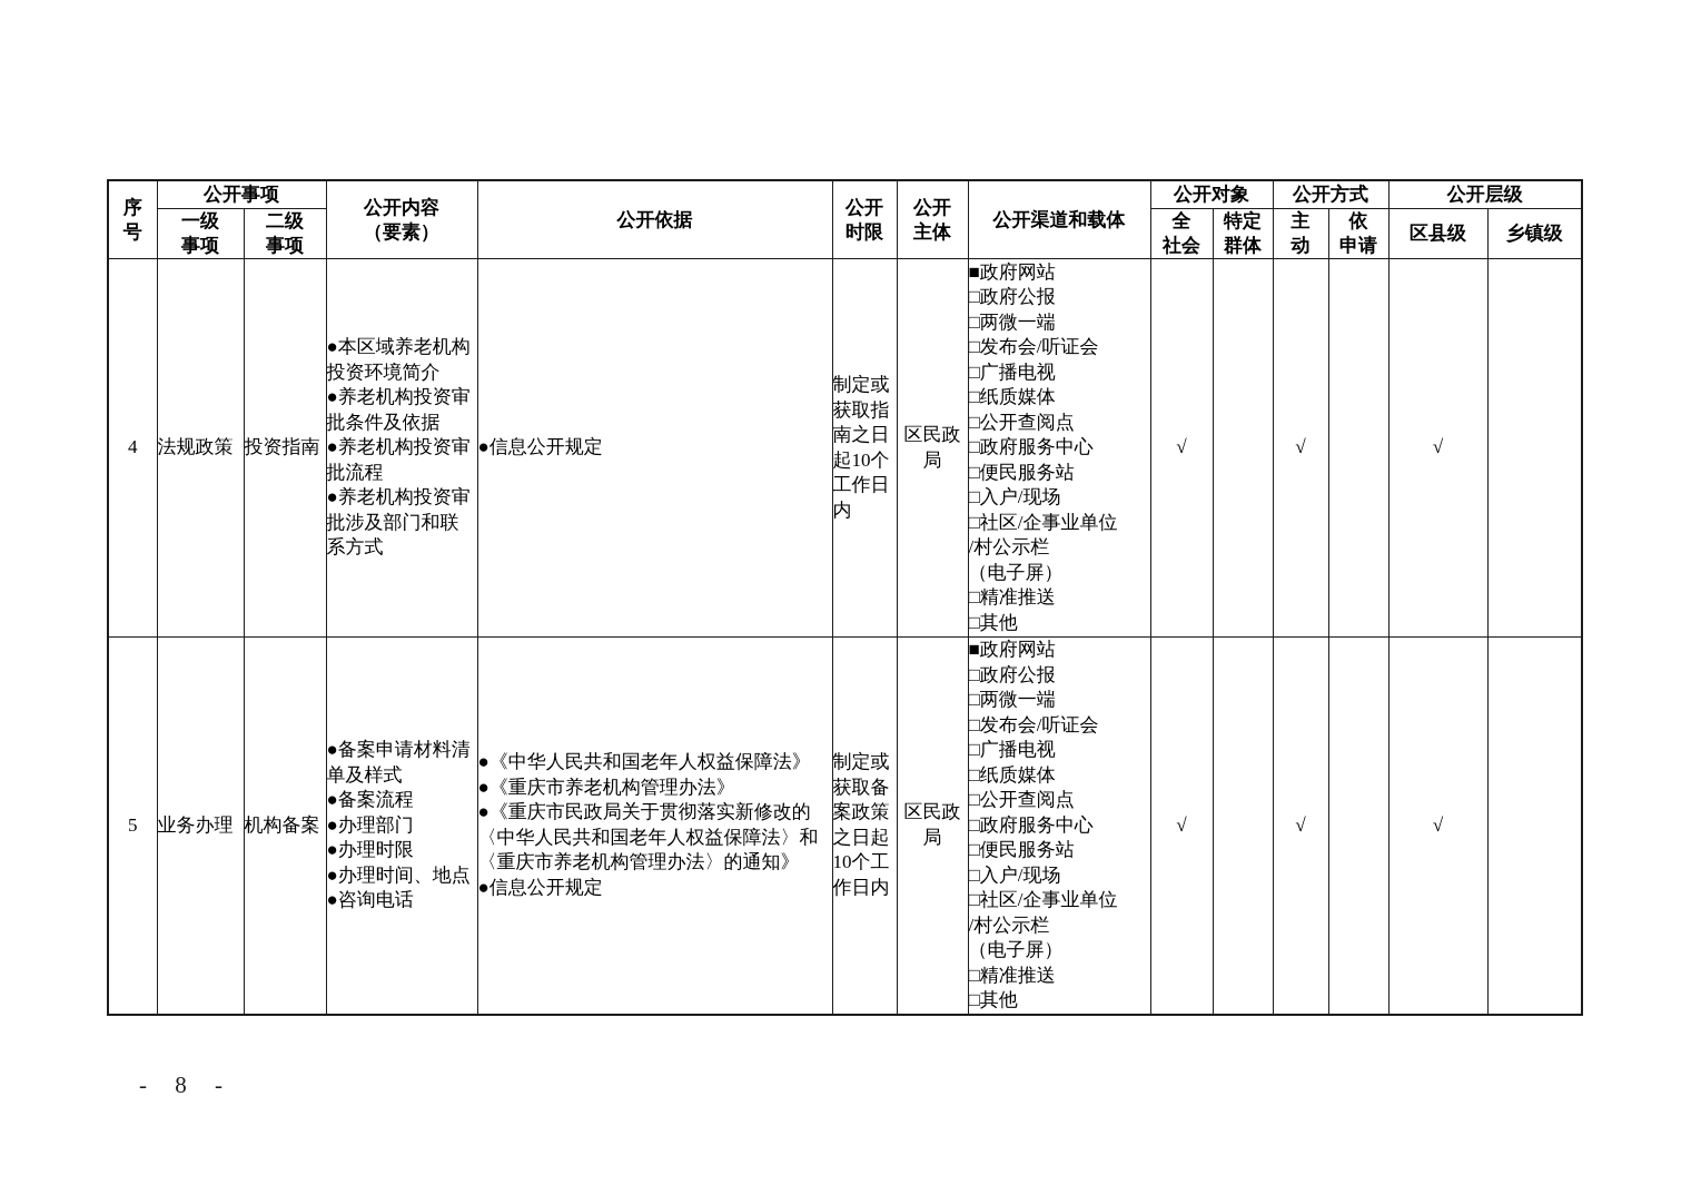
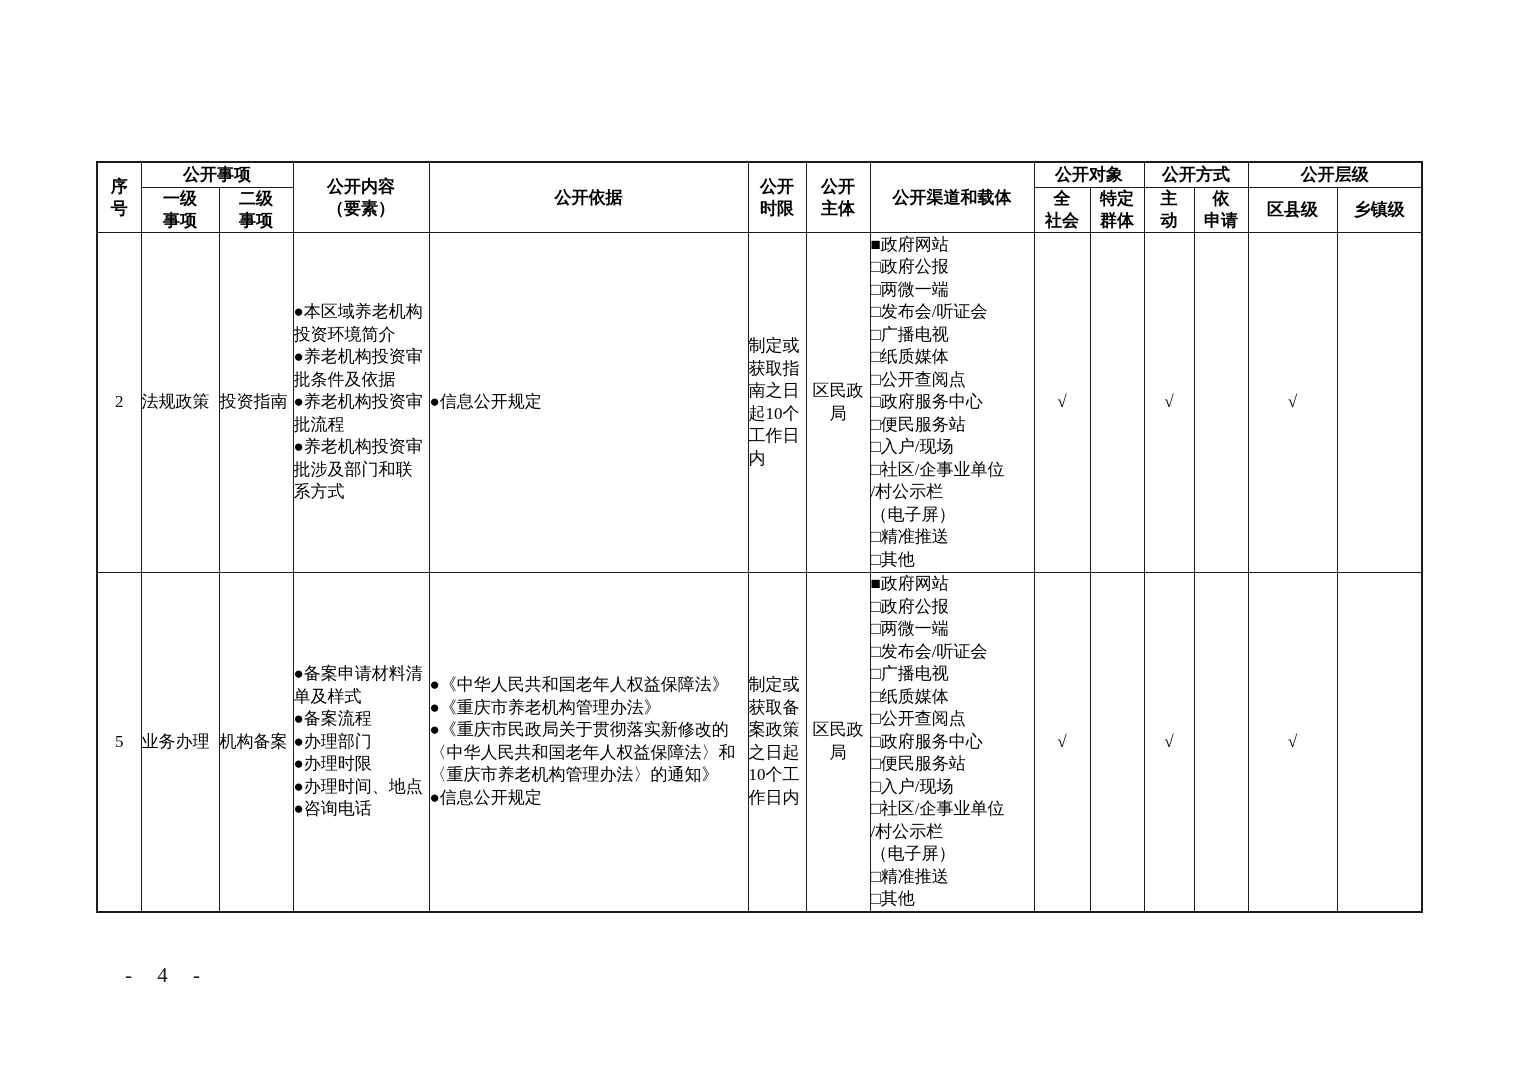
  序 号	公开事项	公开内容 （要素）	公开依据	公开 时限	公开 主体	公开渠道和载体	公开对象	公开方式	公开层级
  一级 事项	二级 事项	全 社会	特定 群体	主 动	依 申请	区县级	乡镇级
- 4	法规政策	投资指南	●本区域养老机构投资环境简介●养老机构投资审批条件及依据●养老机构投资审批流程●养老机构投资审批涉及部门和联系方式	●信息公开规定	制定或获取指南之日起10个工作日内	区民政局	■政府网站□政府公报□两微一端□发布会/听证会□广播电视□纸质媒体□公开查阅点□政府服务中心□便民服务站□入户/现场□社区/企事业单位 /村公示栏 （电子屏）□精准推送□其他	√		√		√
+ 2	法规政策	投资指南	●本区域养老机构投资环境简介●养老机构投资审批条件及依据●养老机构投资审批流程●养老机构投资审批涉及部门和联系方式	●信息公开规定	制定或获取指南之日起10个工作日内	区民政局	■政府网站□政府公报□两微一端□发布会/听证会□广播电视□纸质媒体□公开查阅点□政府服务中心□便民服务站□入户/现场□社区/企事业单位 /村公示栏 （电子屏）□精准推送□其他	√		√		√
  5	业务办理	机构备案	●备案申请材料清单及样式●备案流程●办理部门●办理时限●办理时间、地点●咨询电话	●《中华人民共和国老年人权益保障法》●《重庆市养老机构管理办法》●《重庆市民政局关于贯彻落实新修改的〈中华人民共和国老年人权益保障法〉和〈重庆市养老机构管理办法〉的通知》●信息公开规定	制定或获取备案政策之日起10个工作日内	区民政局	■政府网站□政府公报□两微一端□发布会/听证会□广播电视□纸质媒体□公开查阅点□政府服务中心□便民服务站□入户/现场□社区/企事业单位 /村公示栏 （电子屏）□精准推送□其他	√		√		√
- - 8 -
+ - 4 -
